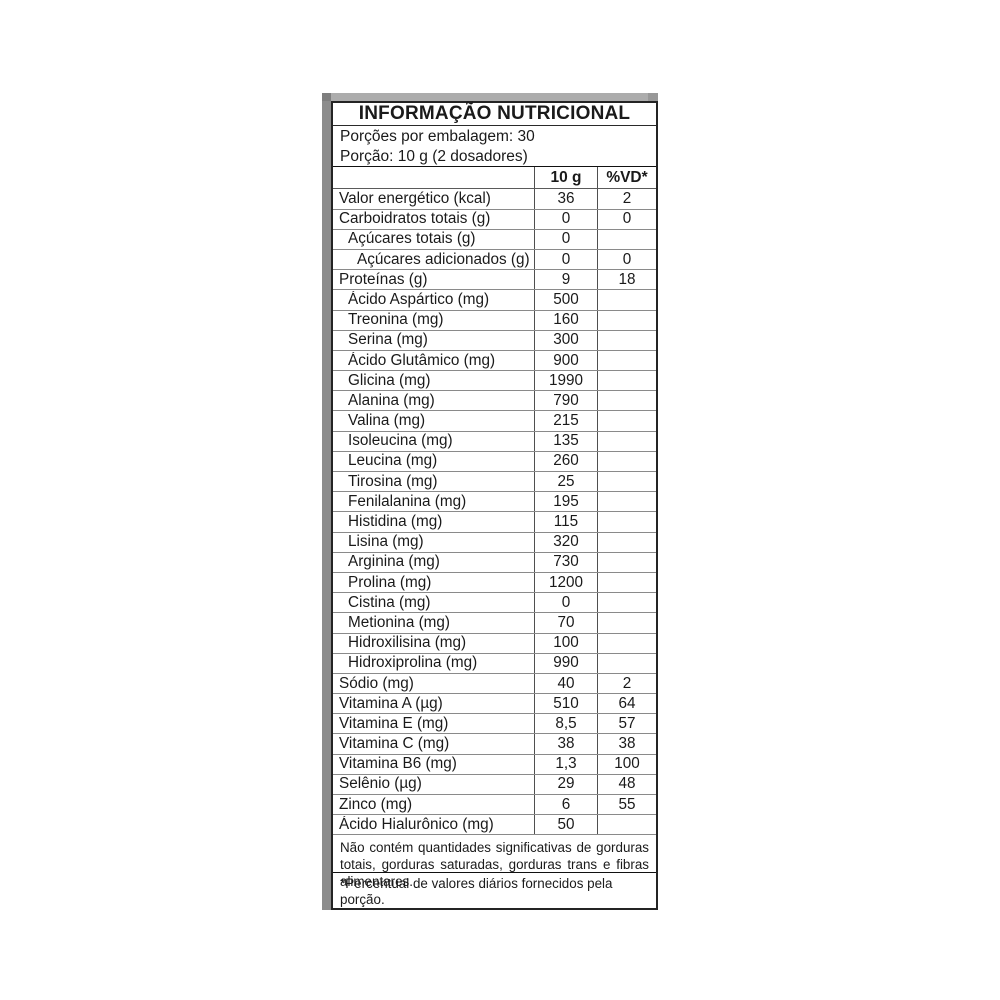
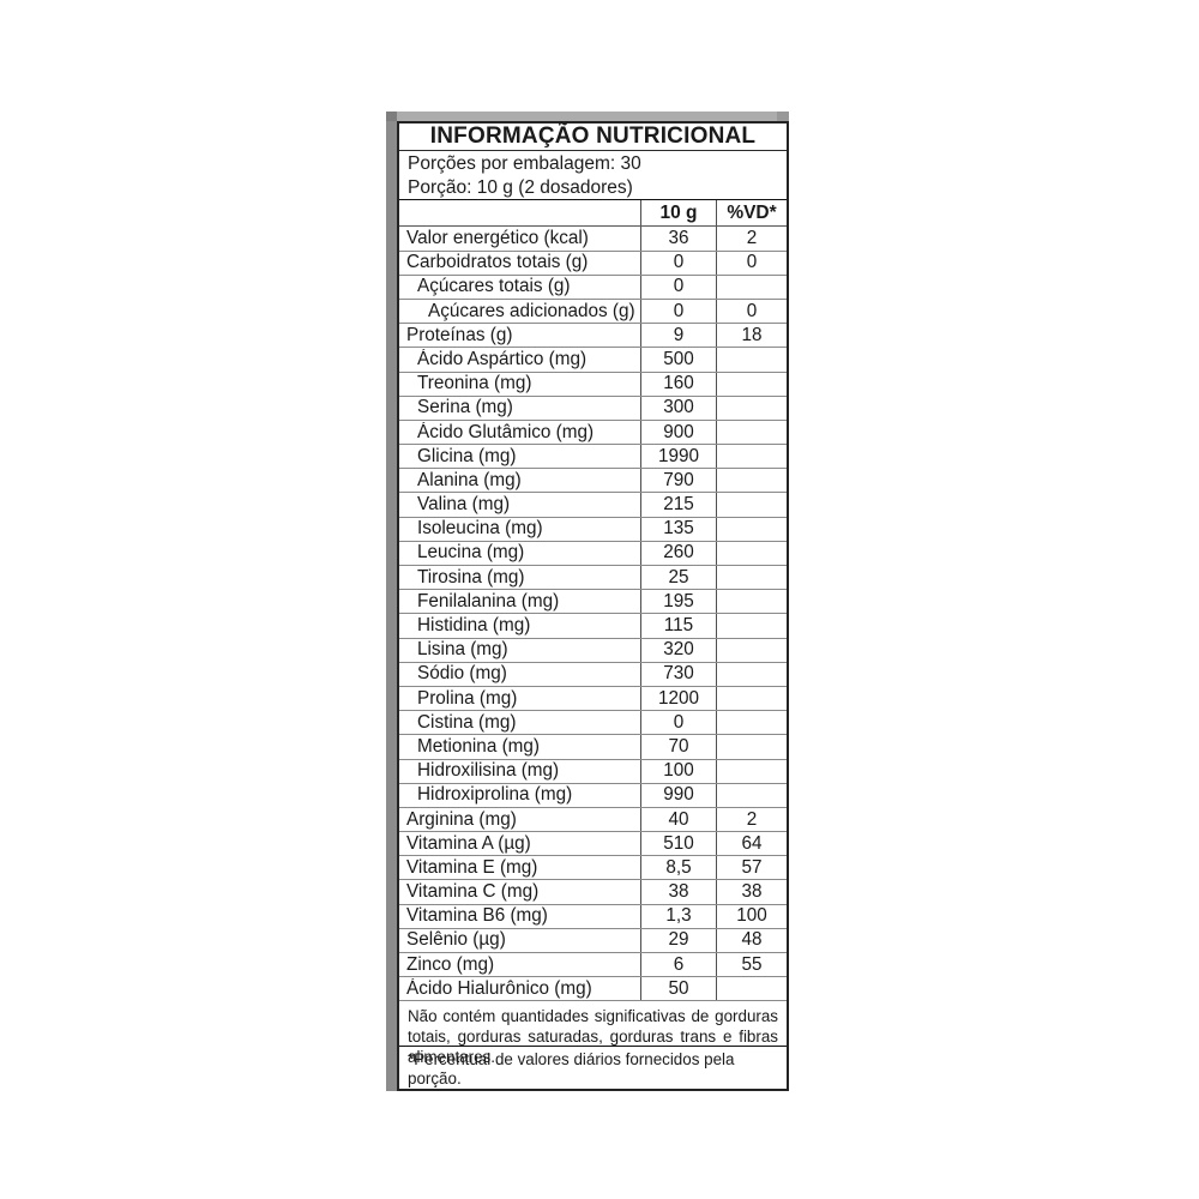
  INFORMAÇÃO NUTRICIONAL
  Porções por embalagem: 30
  Porção: 10 g (2 dosadores)
  10 g
  %VD*
  Valor energético (kcal)
  36
  2
  Carboidratos totais (g)
  0
  0
  Açúcares totais (g)
  0
  Açúcares adicionados (g)
  0
  0
  Proteínas (g)
  9
  18
  Ácido Aspártico (mg)
  500
  Treonina (mg)
  160
  Serina (mg)
  300
  Ácido Glutâmico (mg)
  900
  Glicina (mg)
  1990
  Alanina (mg)
  790
  Valina (mg)
  215
  Isoleucina (mg)
  135
  Leucina (mg)
  260
  Tirosina (mg)
  25
  Fenilalanina (mg)
  195
  Histidina (mg)
  115
  Lisina (mg)
  320
- Arginina (mg)
+ Sódio (mg)
  730
  Prolina (mg)
  1200
  Cistina (mg)
  0
  Metionina (mg)
  70
  Hidroxilisina (mg)
  100
  Hidroxiprolina (mg)
  990
- Sódio (mg)
+ Arginina (mg)
  40
  2
  Vitamina A (µg)
  510
  64
  Vitamina E (mg)
  8,5
  57
  Vitamina C (mg)
  38
  38
  Vitamina B6 (mg)
  1,3
  100
  Selênio (µg)
  29
  48
  Zinco (mg)
  6
  55
  Ácido Hialurônico (mg)
  50
  Não contém quantidades significativas de gorduras totais, gorduras saturadas, gorduras trans e fibras alimentares.
  *Percentual de valores diários fornecidos pela porção.
